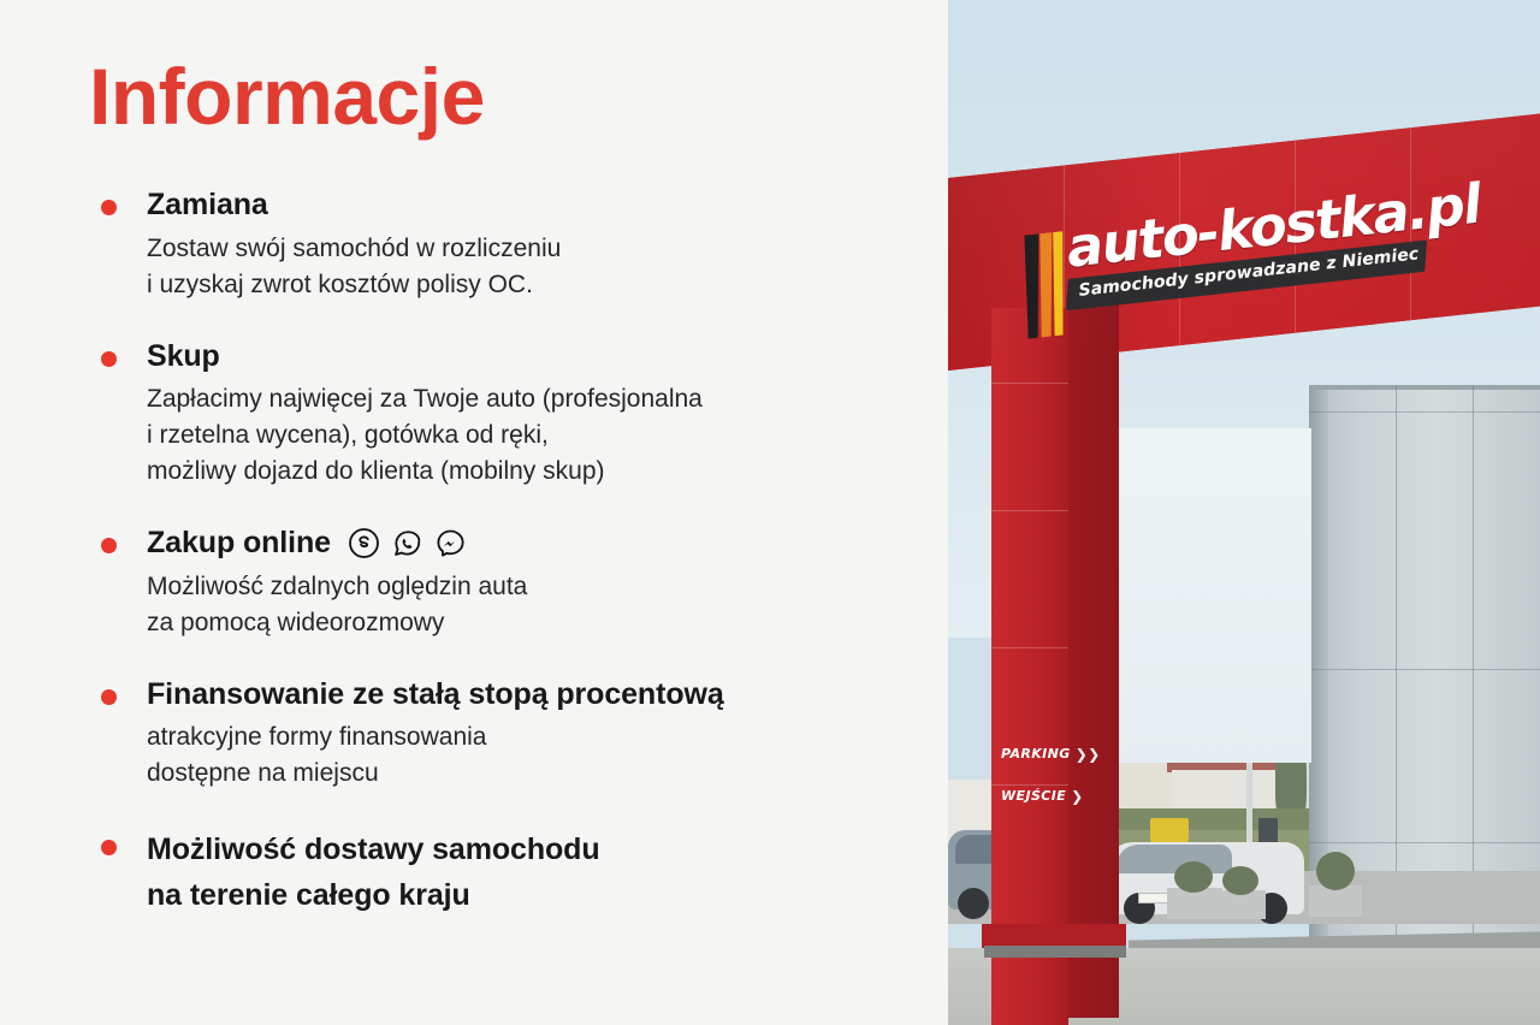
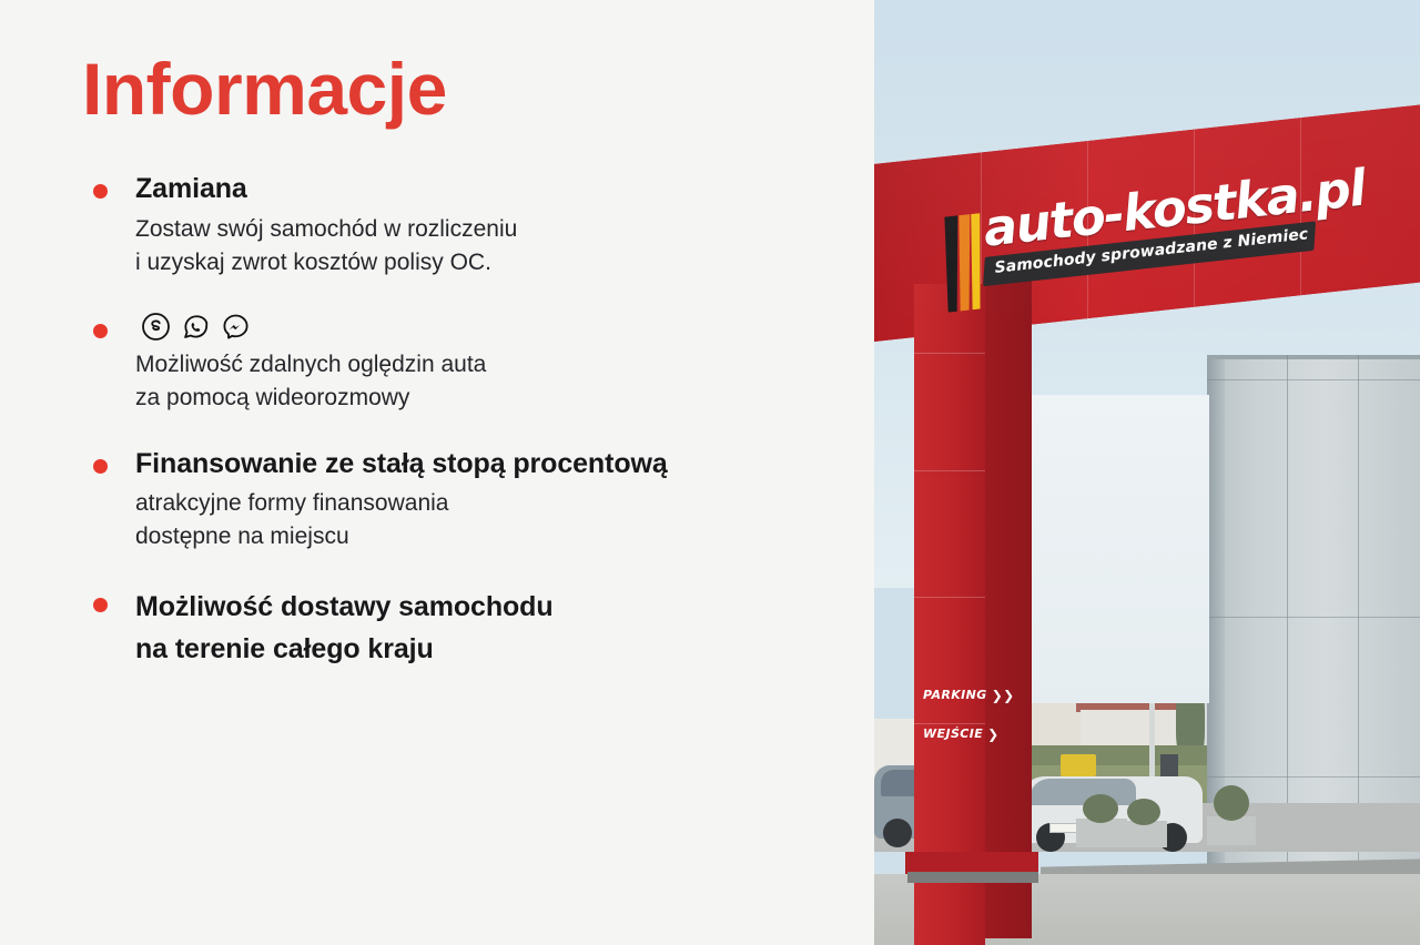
  Informacje
  Zamiana
  Zostaw swój samochód w rozliczeniu
  i uzyskaj zwrot kosztów polisy OC.
- Skup
- Zapłacimy najwięcej za Twoje auto (profesjonalna
- i rzetelna wycena), gotówka od ręki,
- możliwy dojazd do klienta (mobilny skup)
- Zakup online
  Możliwość zdalnych oględzin auta
  za pomocą wideorozmowy
  Finansowanie ze stałą stopą procentową
  atrakcyjne formy finansowania
  dostępne na miejscu
  Możliwość dostawy samochodu
  na terenie całego kraju
